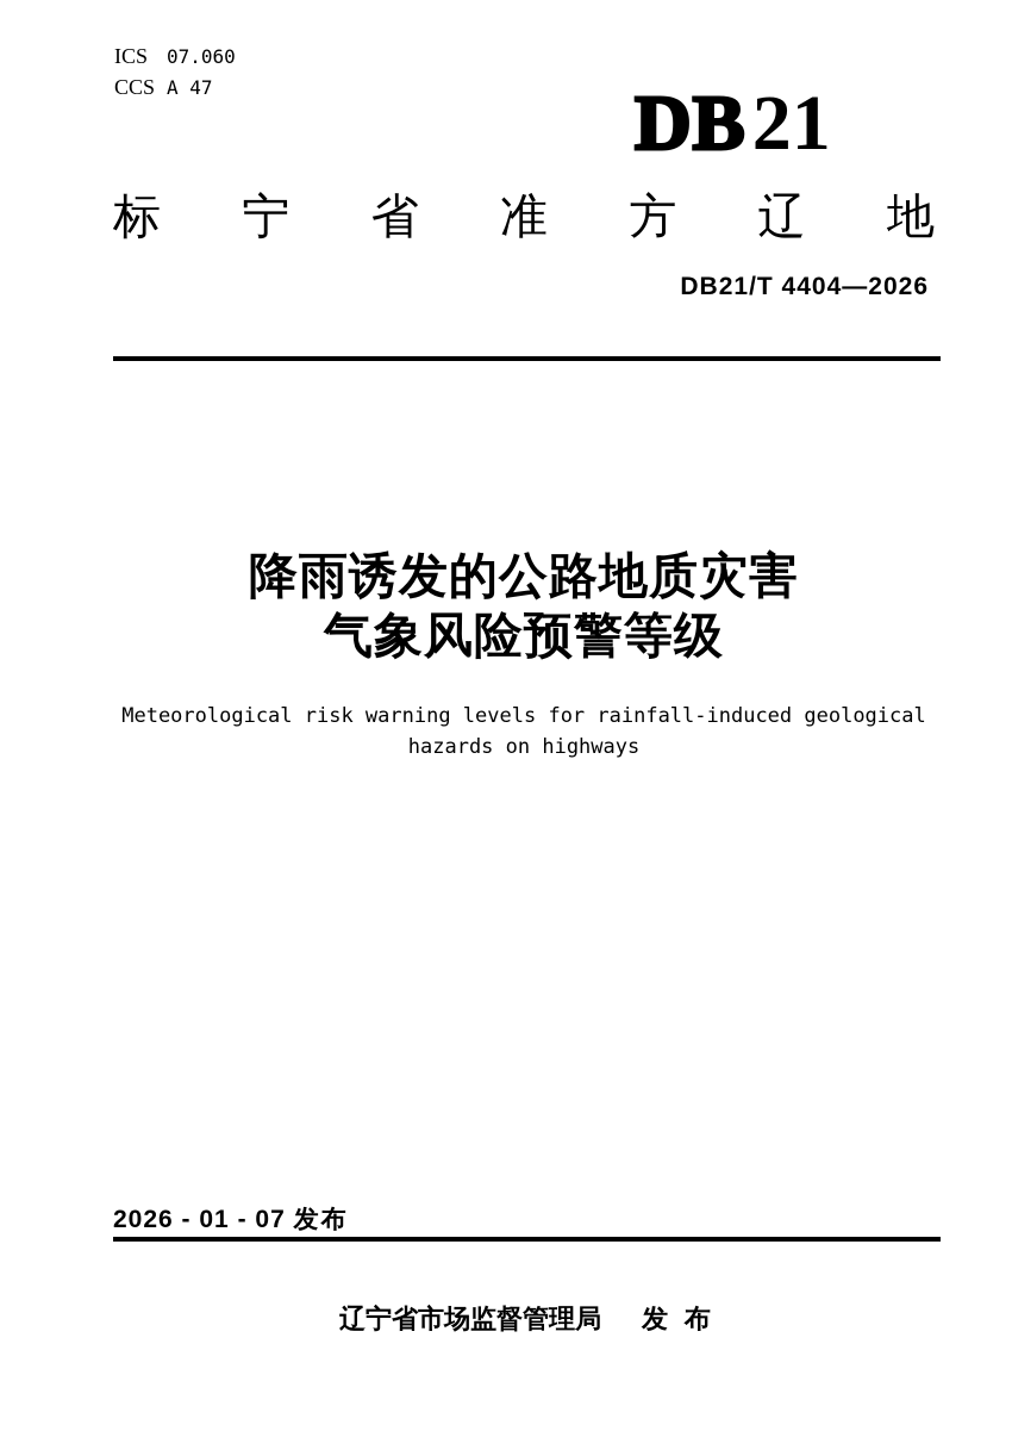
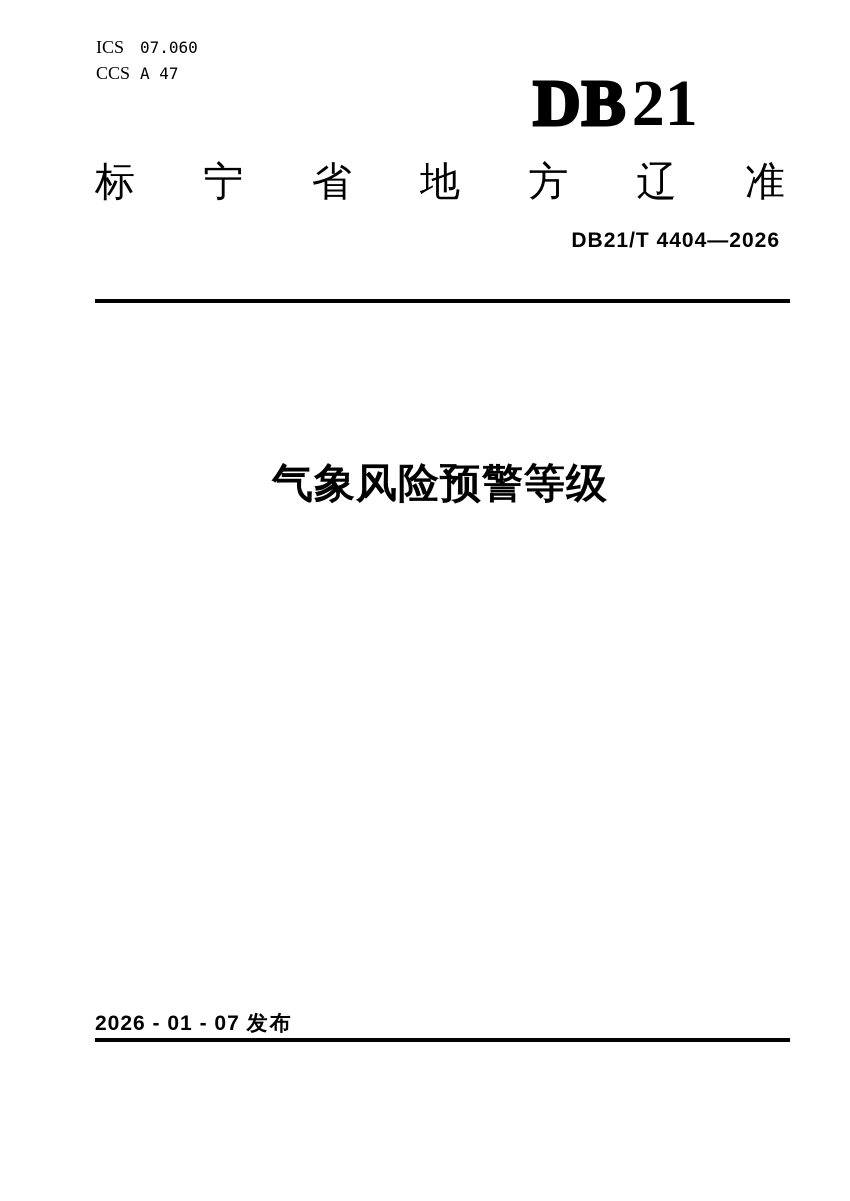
  ICS 07.060
  CCS A 47
  DB21
  标
  宁
  省
- 准
+ 地
  方
  辽
- 地
+ 准
  DB21/T 4404—2026
- 降雨诱发的公路地质灾害
  气象风险预警等级
- Meteorological risk warning levels for rainfall-induced geological hazards on highways
  2026 - 01 - 07 发布
- 辽宁省市场监督管理局 发 布
